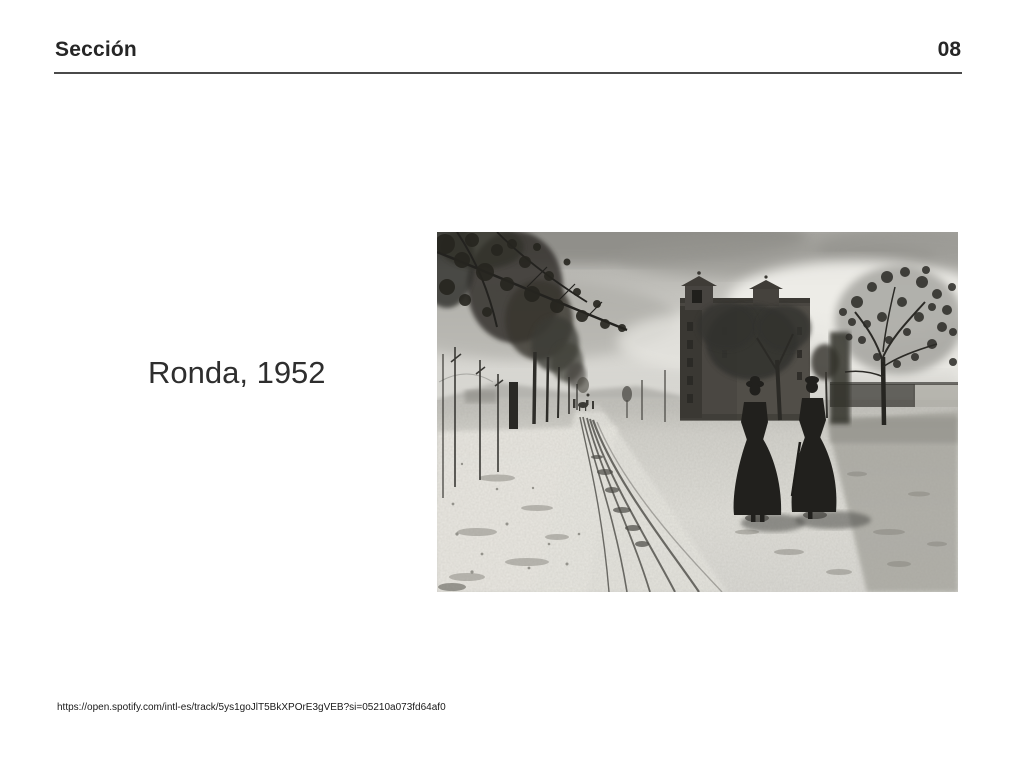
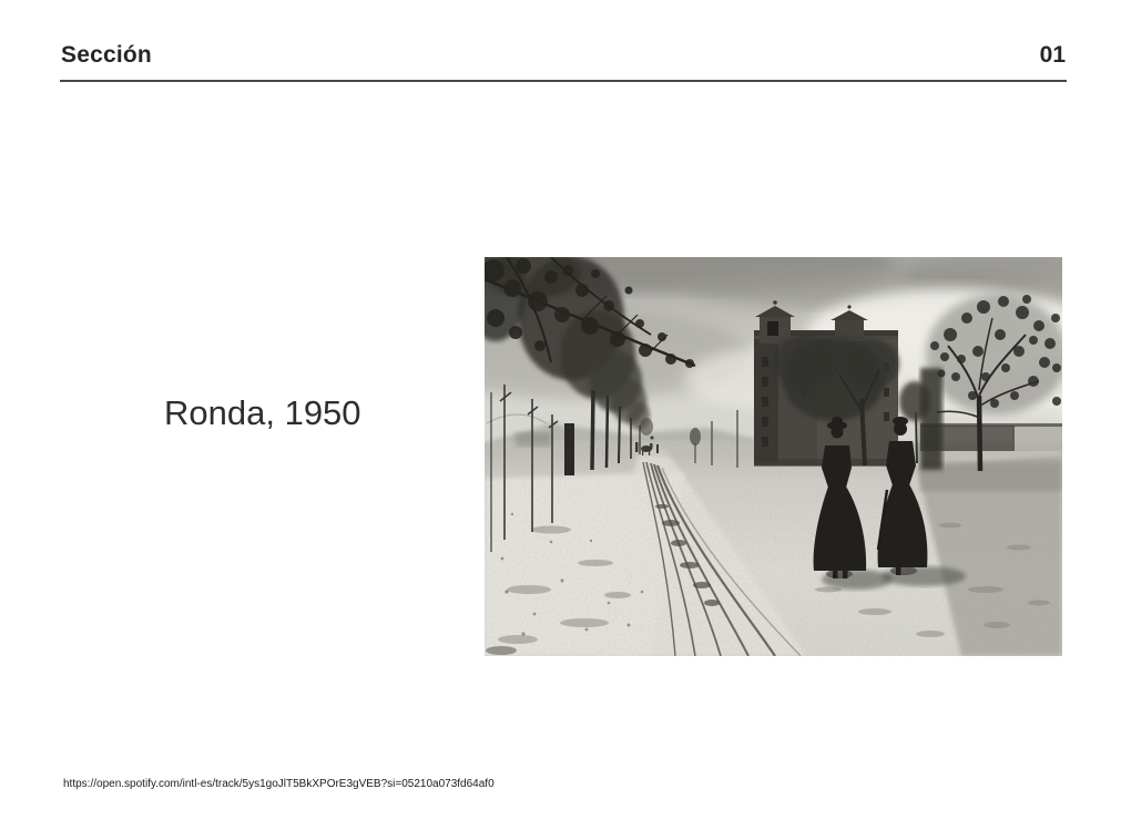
  Sección
- 08
+ 01
- Ronda, 1952
+ Ronda, 1950
  https://open.spotify.com/intl-es/track/5ys1goJlT5BkXPOrE3gVEB?si=05210a073fd64af0
